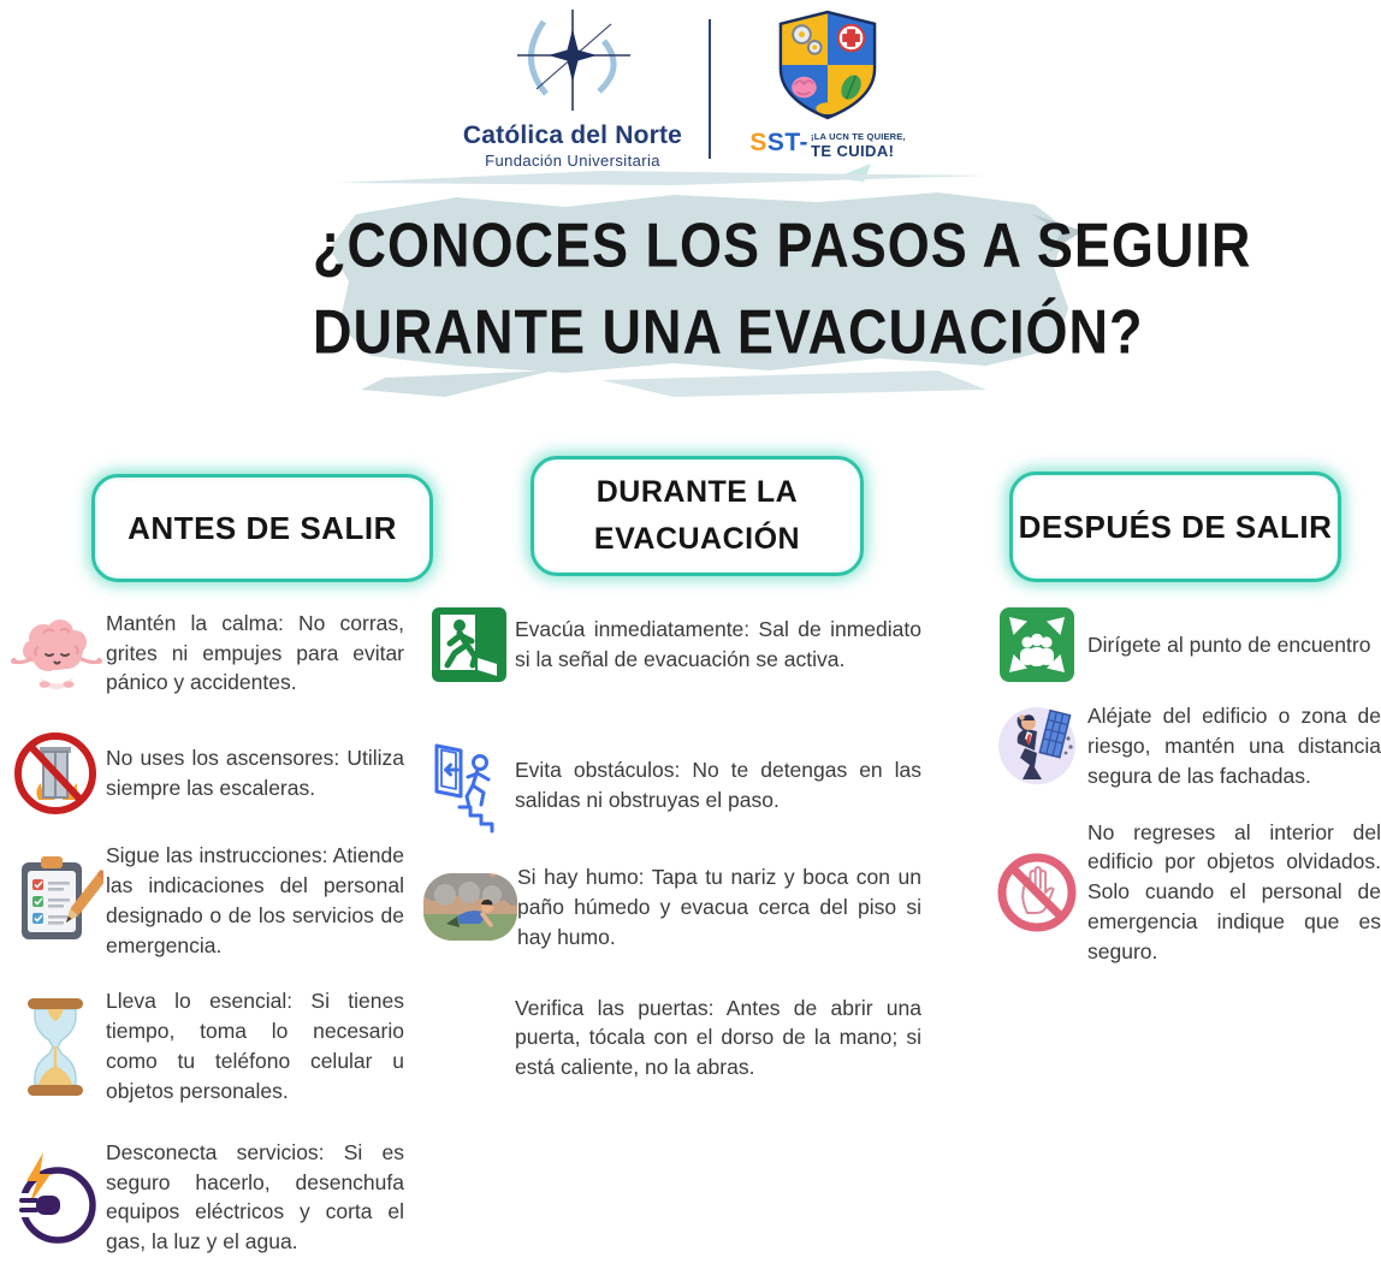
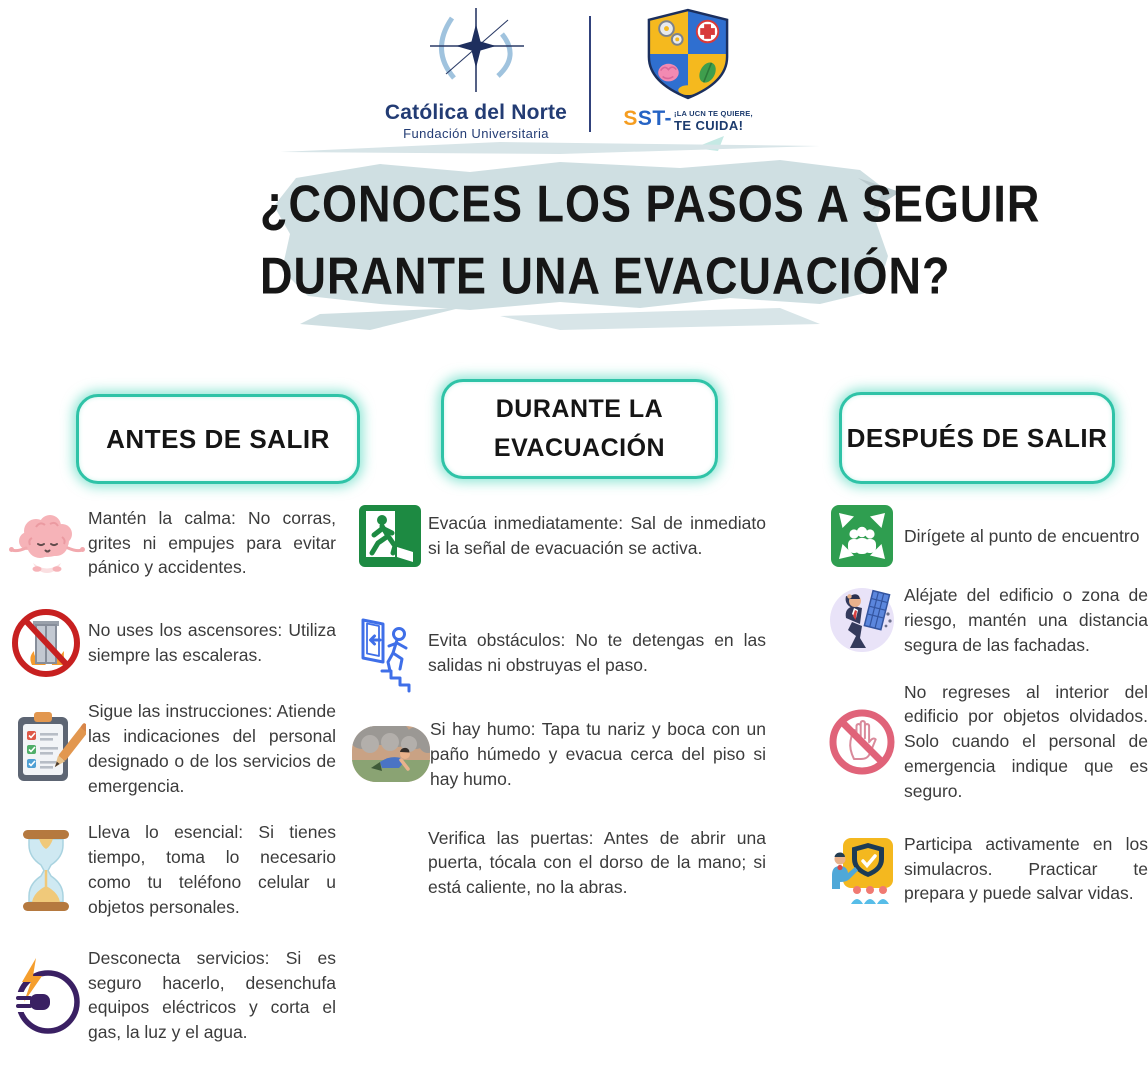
  Católica del Norte
  Fundación Universitaria
  S
  ST-
  ¡LA UCN TE QUIERE,
  TE CUIDA!
  ¿CONOCES LOS PASOS A SEGUIR
  DURANTE UNA EVACUACIÓN?
  ANTES DE SALIR
  DURANTE LA EVACUACIÓN
  DESPUÉS DE SALIR
  Mantén la calma: No corras, grites ni empujes para evitar pánico y accidentes.
  No uses los ascensores: Utiliza siempre las escaleras.
  Sigue las instrucciones: Atiende las indicaciones del personal designado o de los servicios de emergencia.
  Lleva lo esencial: Si tienes tiempo, toma lo necesario como tu teléfono celular u objetos personales.
  Desconecta servicios: Si es seguro hacerlo, desenchufa equipos eléctricos y corta el gas, la luz y el agua.
  Evacúa inmediatamente: Sal de inmediato si la señal de evacuación se activa.
  Evita obstáculos: No te detengas en las salidas ni obstruyas el paso.
  Si hay humo: Tapa tu nariz y boca con un paño húmedo y evacua cerca del piso si hay humo.
  Verifica las puertas: Antes de abrir una puerta, tócala con el dorso de la mano; si está caliente, no la abras.
  Dirígete al punto de encuentro
  Aléjate del edificio o zona de riesgo, mantén una distancia segura de las fachadas.
  No regreses al interior del edificio por objetos olvidados. Solo cuando el personal de emergencia indique que es seguro.
+ Participa activamente en los simulacros. Practicar te prepara y puede salvar vidas.
